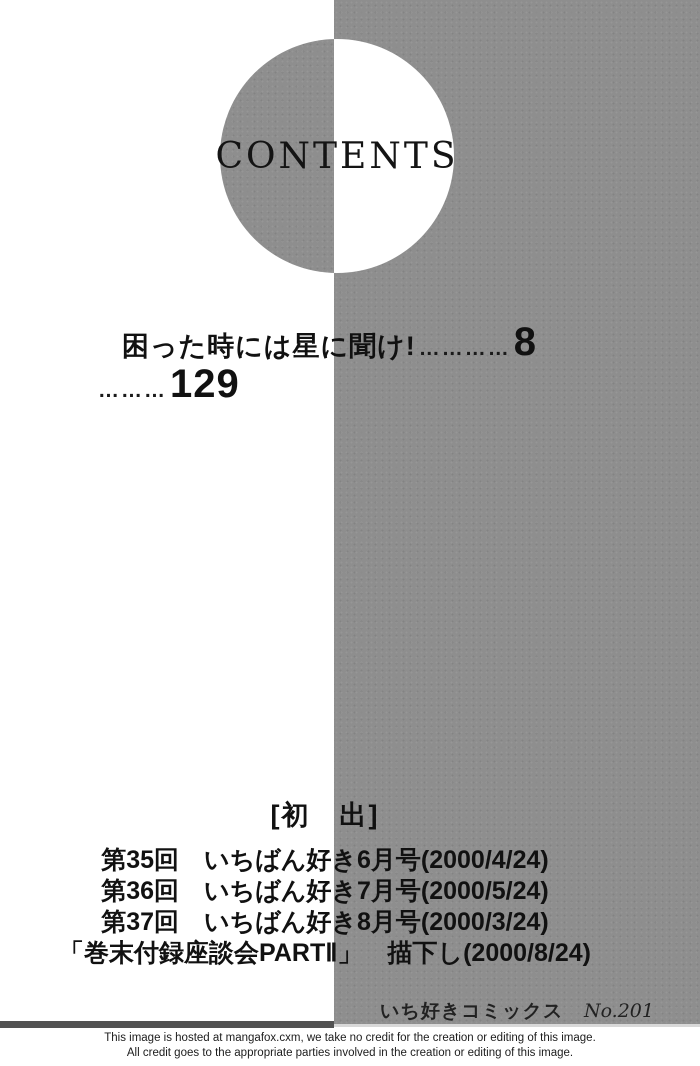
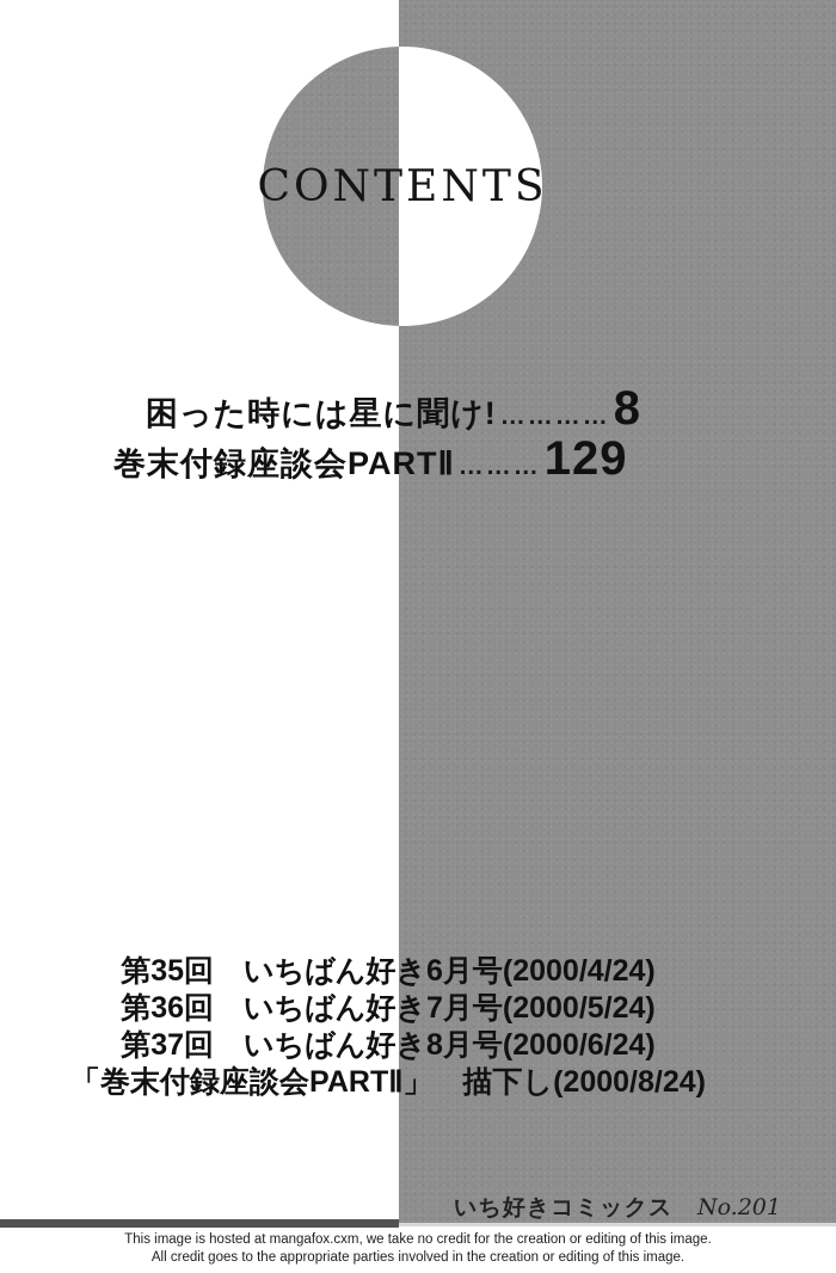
  CONTENTS
  困った時には星に聞け!
  …………
  8
+ 巻末付録座談会PARTⅡ
  ………
  129
- [初 出]
  第35回 いちばん好き6月号(2000/4/24)
  第36回 いちばん好き7月号(2000/5/24)
- 第37回 いちばん好き8月号(2000/3/24)
+ 第37回 いちばん好き8月号(2000/6/24)
  「巻末付録座談会PARTⅡ」 描下し(2000/8/24)
  いち好きコミックス No.201
  This image is hosted at mangafox.cxm, we take no credit for the creation or editing of this image.
  All credit goes to the appropriate parties involved in the creation or editing of this image.
